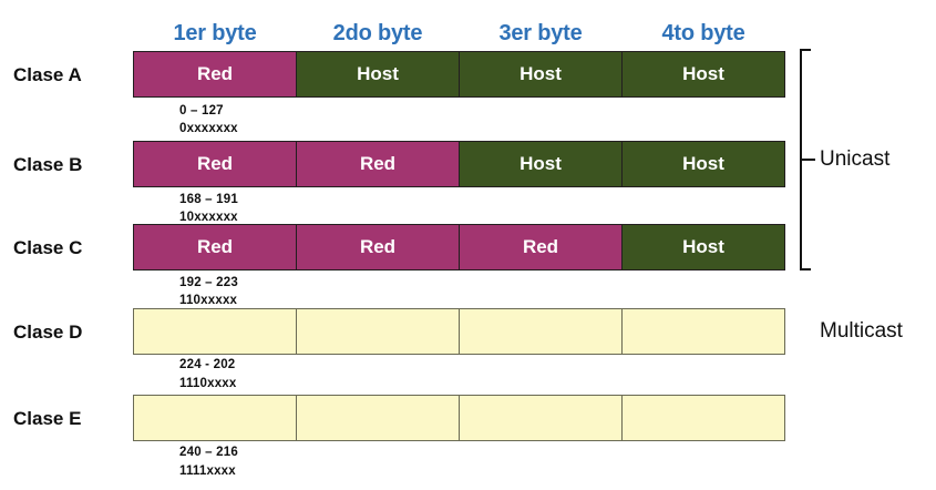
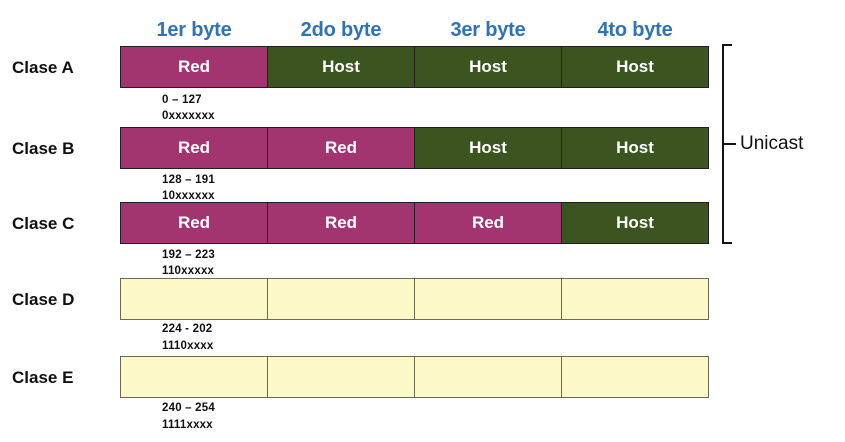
  1er byte
  2do byte
  3er byte
  4to byte
  Clase A
  Red
  Host
  Host
  Host
  0 – 127
  0xxxxxxx
  Clase B
  Red
  Red
  Host
  Host
- 168 – 191
+ 128 – 191
  10xxxxxx
  Clase C
  Red
  Red
  Red
  Host
  192 – 223
  110xxxxx
  Clase D
  224 - 202
  1110xxxx
  Clase E
- 240 – 216
+ 240 – 254
  1111xxxx
  Unicast
- Multicast
